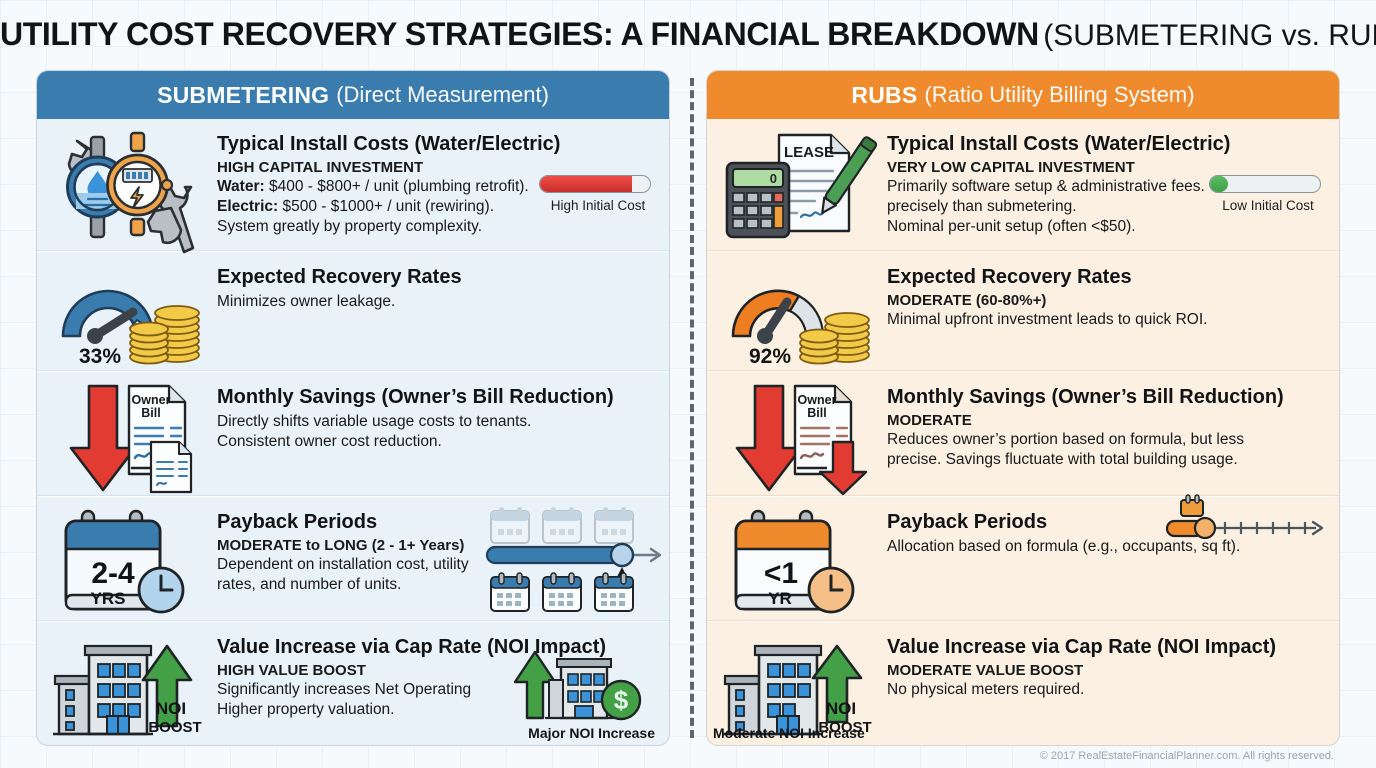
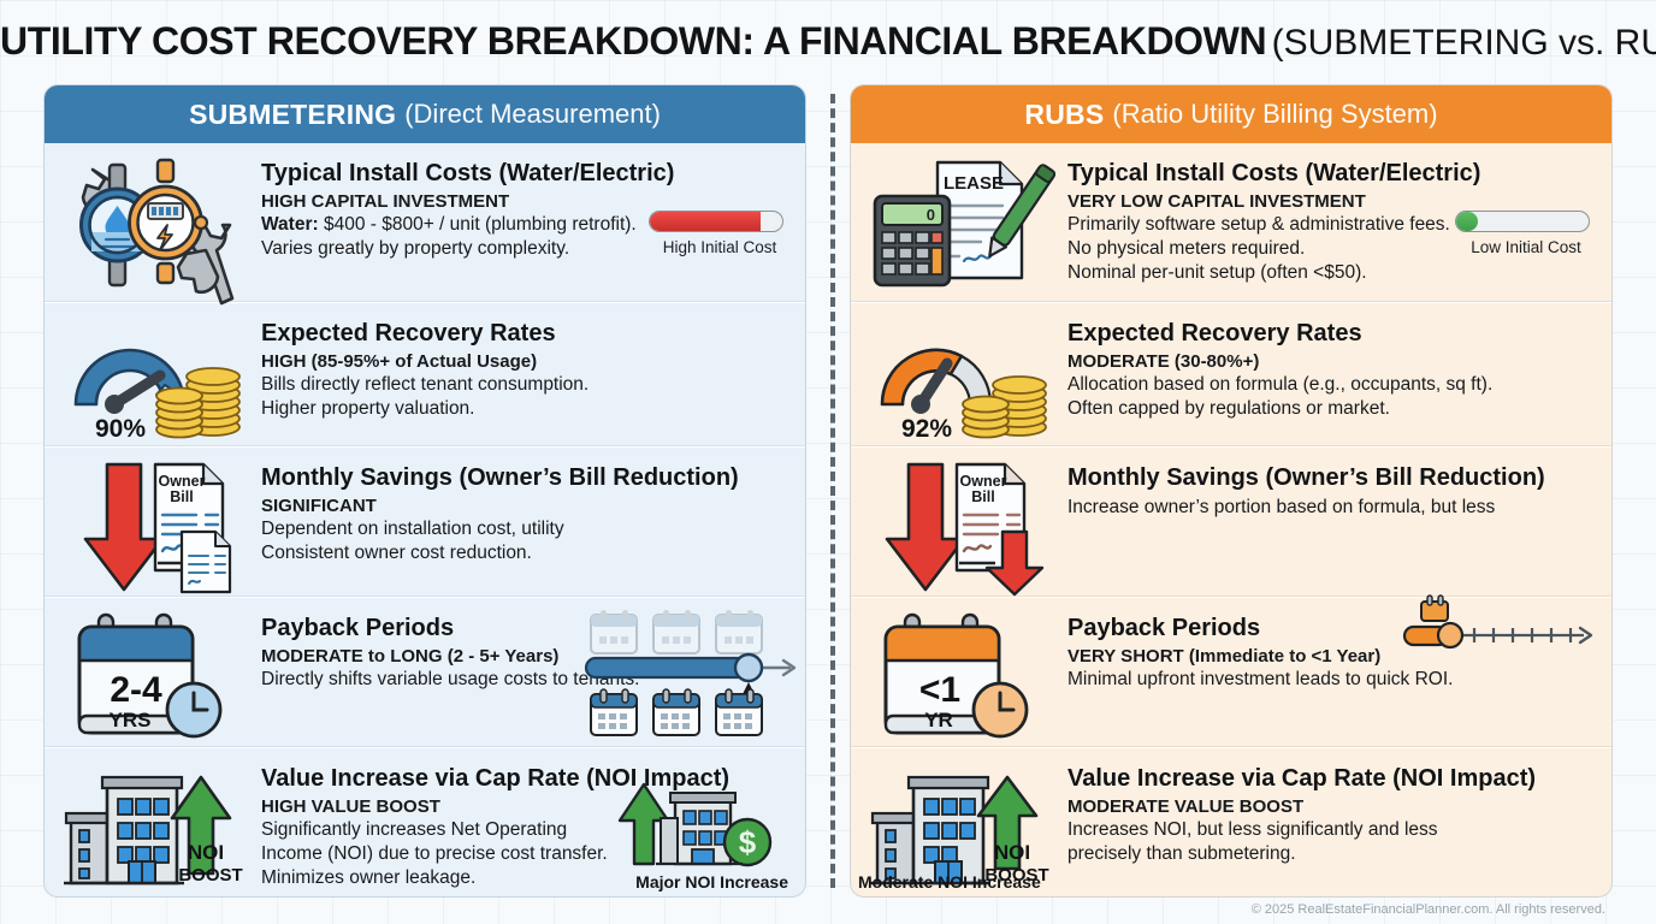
- UTILITY COST RECOVERY STRATEGIES: A FINANCIAL BREAKDOWN (SUBMETERING vs. RU
+ UTILITY COST RECOVERY BREAKDOWN: A FINANCIAL BREAKDOWN (SUBMETERING vs. RU
  SUBMETERING
  (Direct Measurement)
  Typical Install Costs (Water/Electric)
  HIGH CAPITAL INVESTMENT
  Water: $400 - $800+ / unit (plumbing retrofit).
- Electric: $500 - $1000+ / unit (rewiring).
- System greatly by property complexity.
+ Varies greatly by property complexity.
  High Initial Cost
- 33%
+ 90%
  Expected Recovery Rates
+ HIGH (85-95%+ of Actual Usage)
+ Bills directly reflect tenant consumption.
- Minimizes owner leakage.
+ Higher property valuation.
  Owner
  Bill
  Monthly Savings (Owner’s Bill Reduction)
+ SIGNIFICANT
- Directly shifts variable usage costs to tenants.
+ Dependent on installation cost, utility
  Consistent owner cost reduction.
  2-4
  YRS
  Payback Periods
- MODERATE to LONG (2 - 1+ Years)
+ MODERATE to LONG (2 - 5+ Years)
- Dependent on installation cost, utility
+ Directly shifts variable usage costs to tenants.
- rates, and number of units.
  NOI
  BOOST
  Value Increase via Cap Rate (NOI Impact)
  HIGH VALUE BOOST
  Significantly increases Net Operating
+ Income (NOI) due to precise cost transfer.
- Higher property valuation.
+ Minimizes owner leakage.
  $
  Major NOI Increase
  RUBS
  (Ratio Utility Billing System)
  LEASE
  0
  Typical Install Costs (Water/Electric)
  VERY LOW CAPITAL INVESTMENT
  Primarily software setup & administrative fees.
- precisely than submetering.
+ No physical meters required.
  Nominal per-unit setup (often <$50).
  Low Initial Cost
  92%
  Expected Recovery Rates
- MODERATE (60-80%+)
+ MODERATE (30-80%+)
- Minimal upfront investment leads to quick ROI.
+ Allocation based on formula (e.g., occupants, sq ft).
+ Often capped by regulations or market.
  Owner
  Bill
  Monthly Savings (Owner’s Bill Reduction)
- MODERATE
- Reduces owner’s portion based on formula, but less
+ Increase owner’s portion based on formula, but less
- precise. Savings fluctuate with total building usage.
  <1
  YR
  Payback Periods
+ VERY SHORT (Immediate to <1 Year)
- Allocation based on formula (e.g., occupants, sq ft).
+ Minimal upfront investment leads to quick ROI.
  NOI
  BOOST
  Value Increase via Cap Rate (NOI Impact)
  MODERATE VALUE BOOST
+ Increases NOI, but less significantly and less
- No physical meters required.
+ precisely than submetering.
  Moderate NOI Increase
- © 2017 RealEstateFinancialPlanner.com. All rights reserved.
+ © 2025 RealEstateFinancialPlanner.com. All rights reserved.
